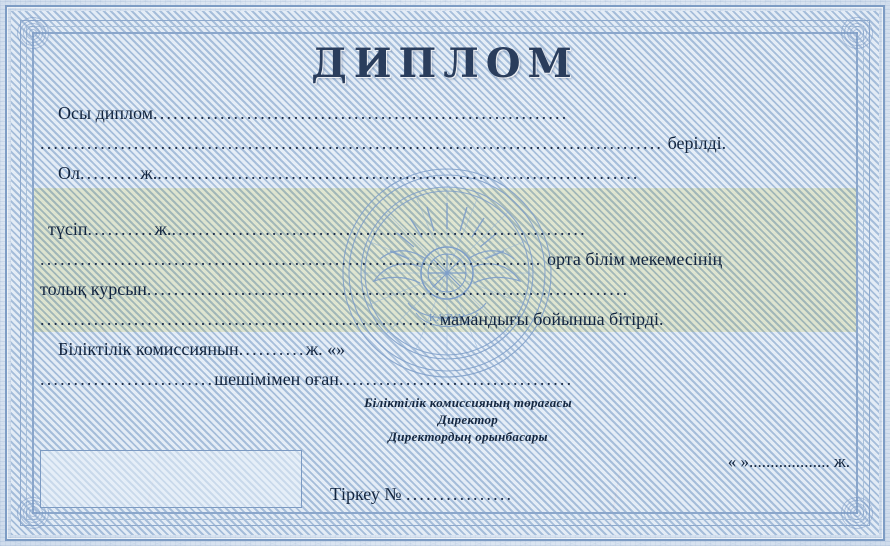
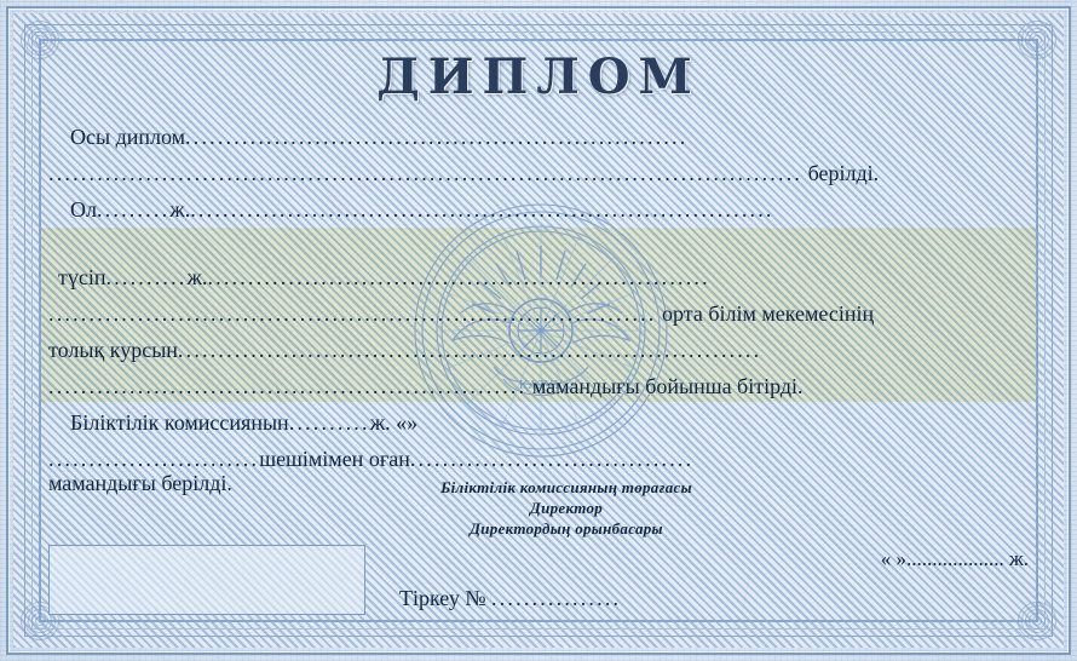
  ҚАЗҰУ
  ДИПЛОМ
  Осы диплом..............................................................
  ............................................................................................. берілді.
  Ол.........ж.........................................................................
  түсіп..........ж...............................................................
  ........................................................................... орта білім мекемесінің
  толық курсын........................................................................
  ........................................................... мамандығы бойынша бітірді.
  Біліктілік комиссиянын..........ж. « »
  ..........................шешімімен оған...................................
+ мамандығы берілді.
  Біліктілік комиссияның төрағасы
  Директор
  Директордың орынбасары
  « »................... ж.
  Тіркеу № ................
